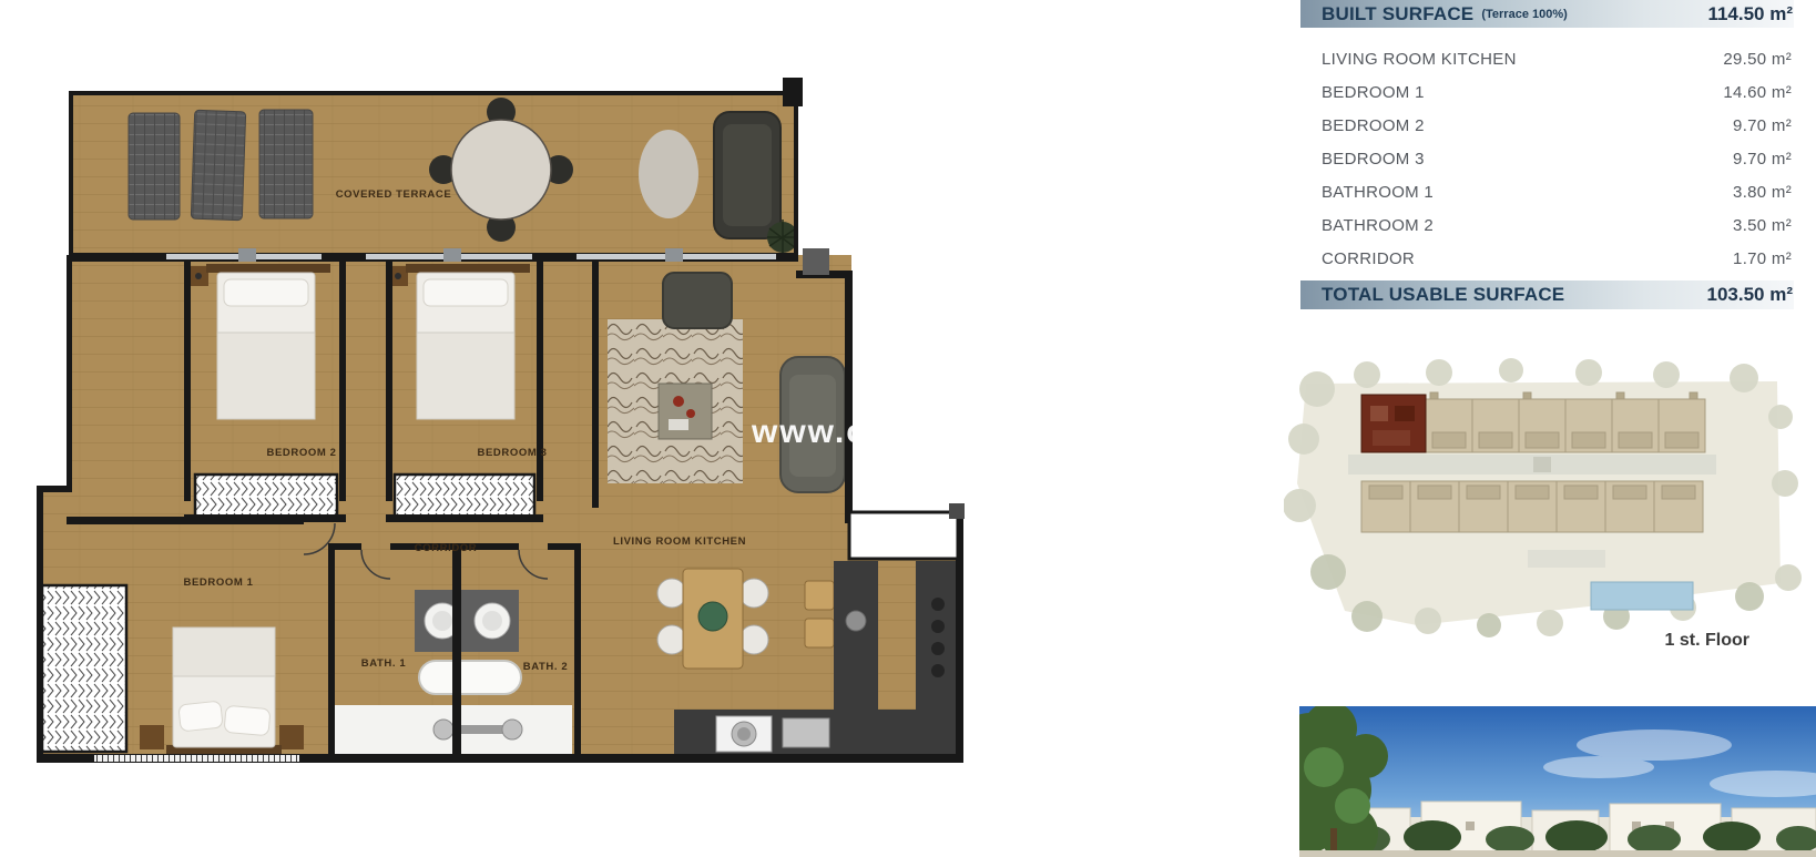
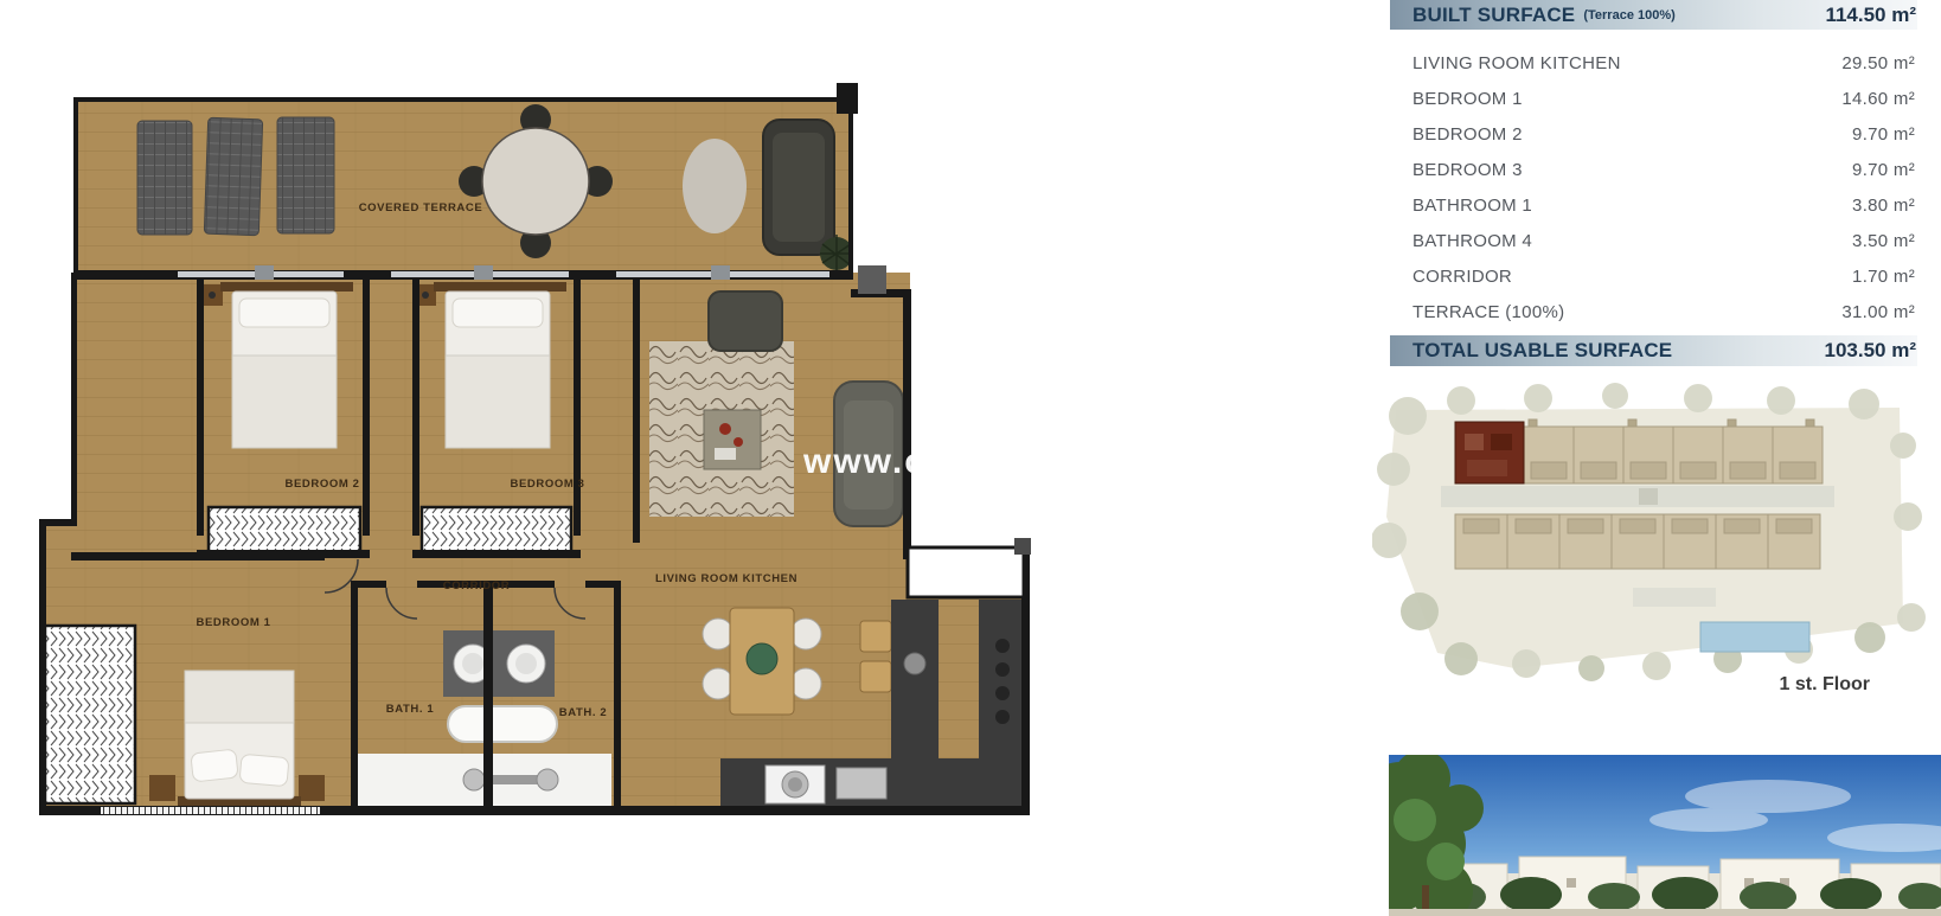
  COVERED TERRACE
  BEDROOM 2
  BEDROOM 3
  CORRIDOR
  LIVING ROOM KITCHEN
  BEDROOM 1
  BATH. 1
  BATH. 2
  www.ca
  BUILT SURFACE
  (Terrace 100%)
  114.50 m²
  LIVING ROOM KITCHEN
  29.50 m²
  BEDROOM 1
  14.60 m²
  BEDROOM 2
  9.70 m²
  BEDROOM 3
  9.70 m²
  BATHROOM 1
  3.80 m²
- BATHROOM 2
+ BATHROOM 4
  3.50 m²
  CORRIDOR
  1.70 m²
+ TERRACE (100%)
+ 31.00 m²
  TOTAL USABLE SURFACE
  103.50 m²
  1 st. Floor
